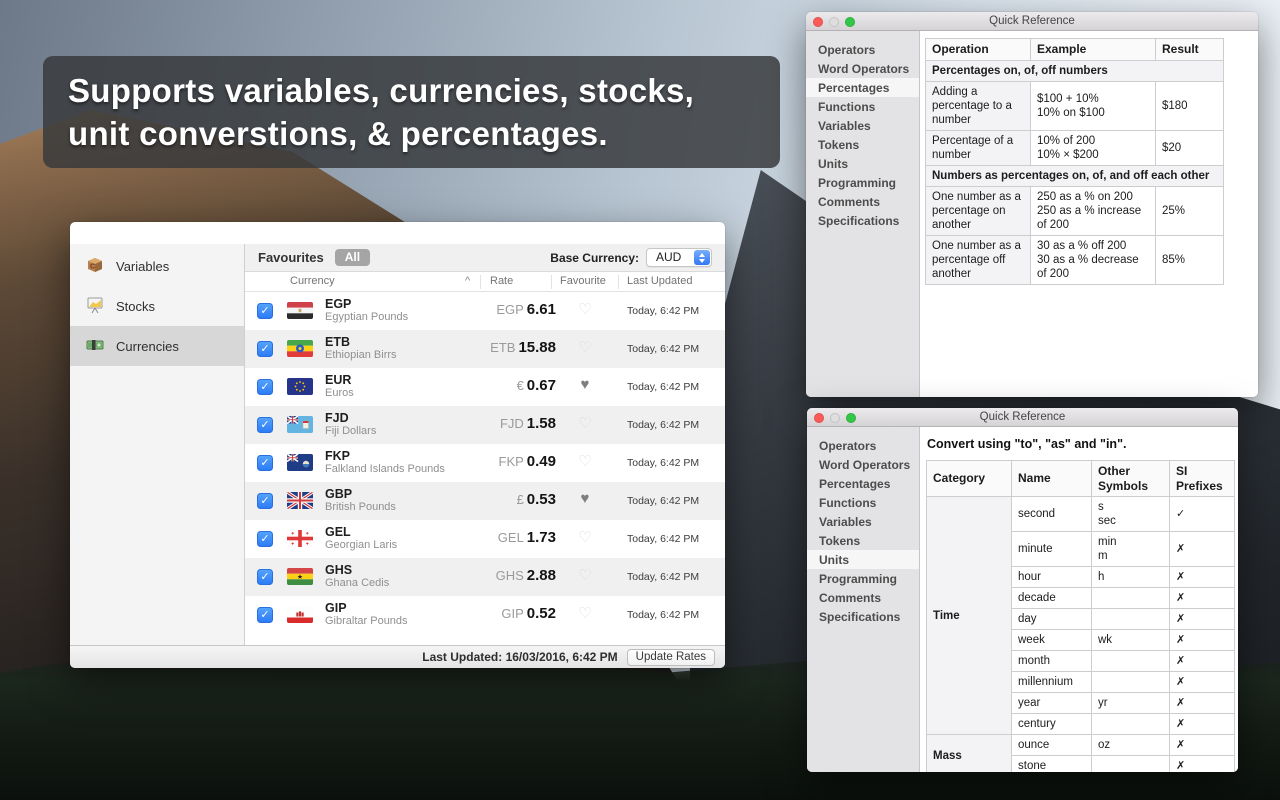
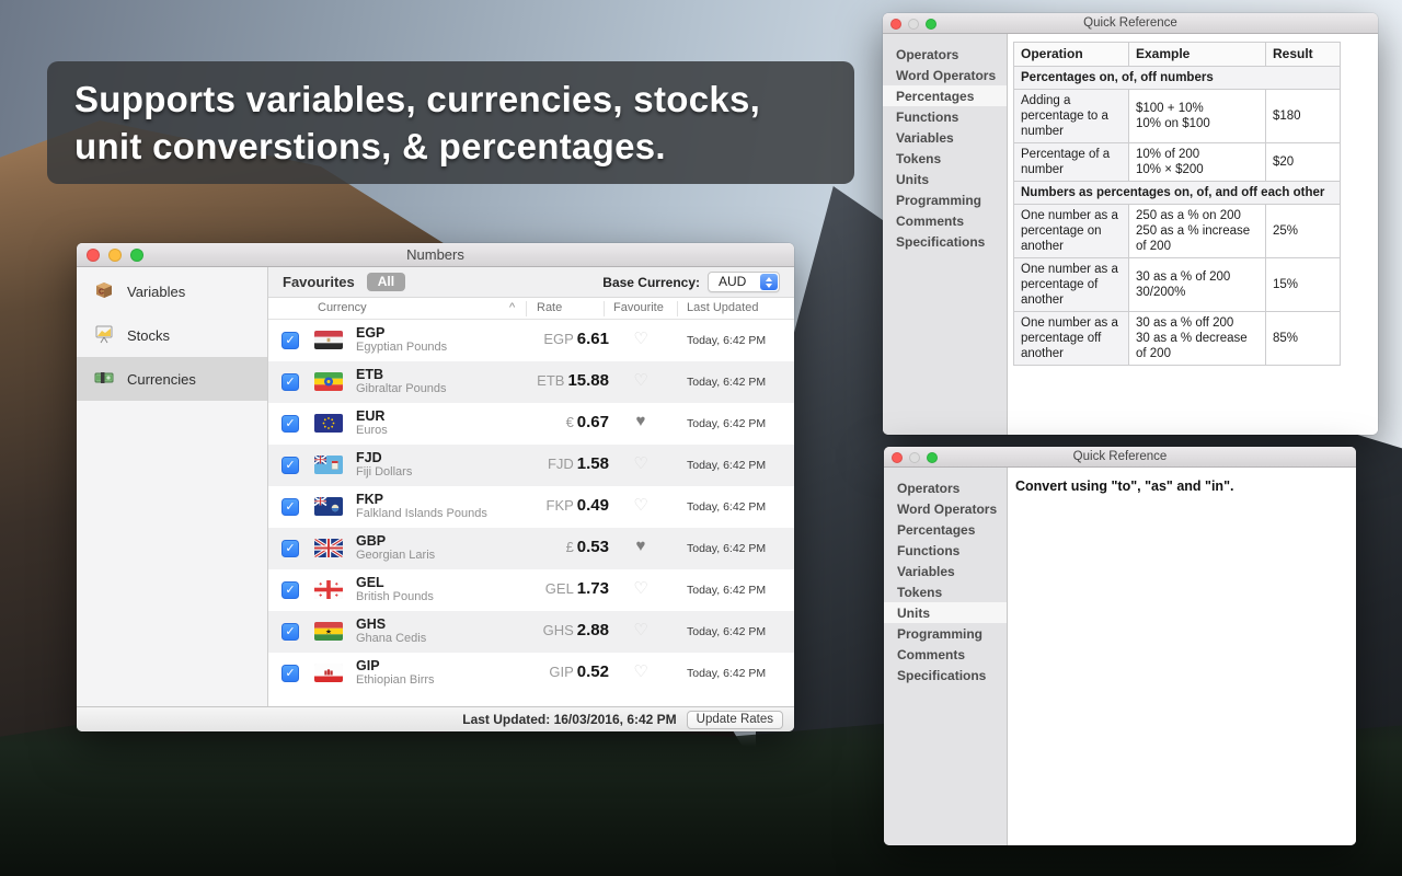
  Supports variables, currencies, stocks,
  unit converstions, & percentages.
+ Numbers
  Variables
  Stocks
  Currencies
  Favourites
  All
  Base Currency:
  AUD
  Currency
  ^
  Rate
  Favourite
  Last Updated
  ✓
  EGP
  Egyptian Pounds
  EGP 6.61
  Today, 6:42 PM
  ✓
  ETB
- Ethiopian Birrs
+ Gibraltar Pounds
  ETB 15.88
  Today, 6:42 PM
  ✓
  EUR
  Euros
  € 0.67
  ♥
  Today, 6:42 PM
  ✓
  FJD
  Fiji Dollars
  FJD 1.58
  Today, 6:42 PM
  ✓
  FKP
  Falkland Islands Pounds
  FKP 0.49
  Today, 6:42 PM
  ✓
  GBP
- British Pounds
+ Georgian Laris
  £ 0.53
  ♥
  Today, 6:42 PM
  ✓
  GEL
- Georgian Laris
+ British Pounds
  GEL 1.73
  Today, 6:42 PM
  ✓
  GHS
  Ghana Cedis
  GHS 2.88
  Today, 6:42 PM
  ✓
  GIP
- Gibraltar Pounds
+ Ethiopian Birrs
  GIP 0.52
  Today, 6:42 PM
  Last Updated: 16/03/2016, 6:42 PM
  Update Rates
  Quick Reference
  Operators
  Word Operators
  Percentages
  Functions
  Variables
  Tokens
  Units
  Programming
  Comments
  Specifications
  Operation	Example	Result
  Percentages on, of, off numbers
  Adding a percentage to a number	$100 + 10% 10% on $100	$180
  Percentage of a number	10% of 200 10% × $200	$20
  Numbers as percentages on, of, and off each other
  One number as a percentage on another	250 as a % on 200 250 as a % increase of 200	25%
+ One number as a percentage of another	30 as a % of 200 30/200%	15%
  One number as a percentage off another	30 as a % off 200 30 as a % decrease of 200	85%
  Quick Reference
  Operators
  Word Operators
  Percentages
  Functions
  Variables
  Tokens
  Units
  Programming
  Comments
  Specifications
  Convert using "to", "as" and "in".
- Category	Name	Other Symbols	SI Prefixes
- Time	second	s sec	✓
- minute	min m	✗
- hour	h	✗
- decade		✗
- day		✗
- week	wk	✗
- month		✗
- millennium		✗
- year	yr	✗
- century		✗
- Mass	ounce	oz	✗
- stone		✗
